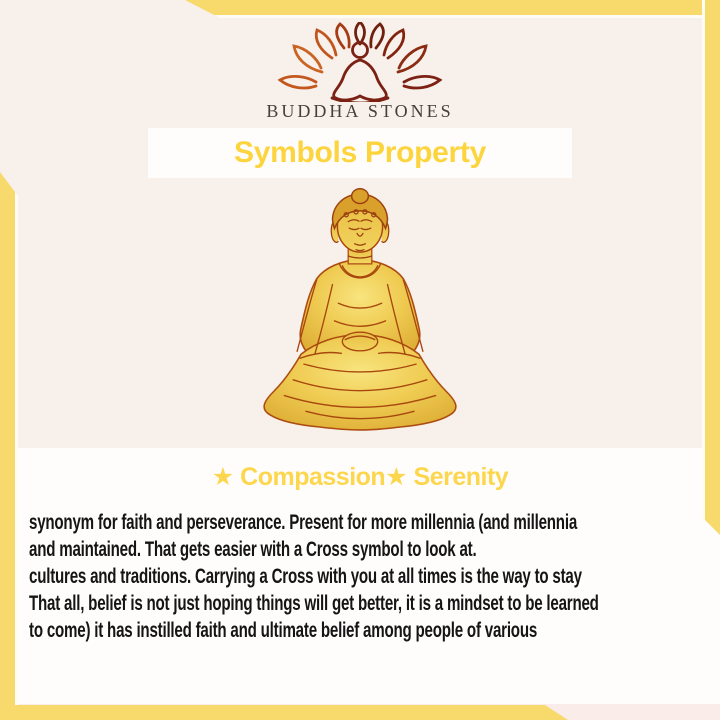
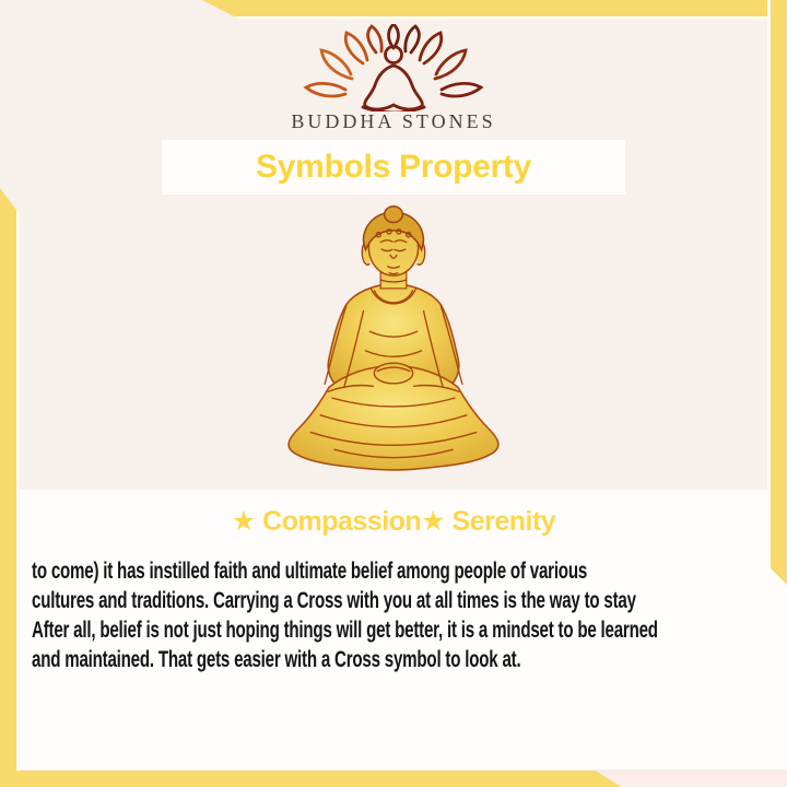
  BUDDHA STONES
  Symbols Property
  ★ Compassion★ Serenity
- synonym for faith and perseverance. Present for more millennia (and millennia
- and maintained. That gets easier with a Cross symbol to look at.
+ to come) it has instilled faith and ultimate belief among people of various
  cultures and traditions. Carrying a Cross with you at all times is the way to stay
- That all, belief is not just hoping things will get better, it is a mindset to be learned
+ After all, belief is not just hoping things will get better, it is a mindset to be learned
- to come) it has instilled faith and ultimate belief among people of various
+ and maintained. That gets easier with a Cross symbol to look at.
